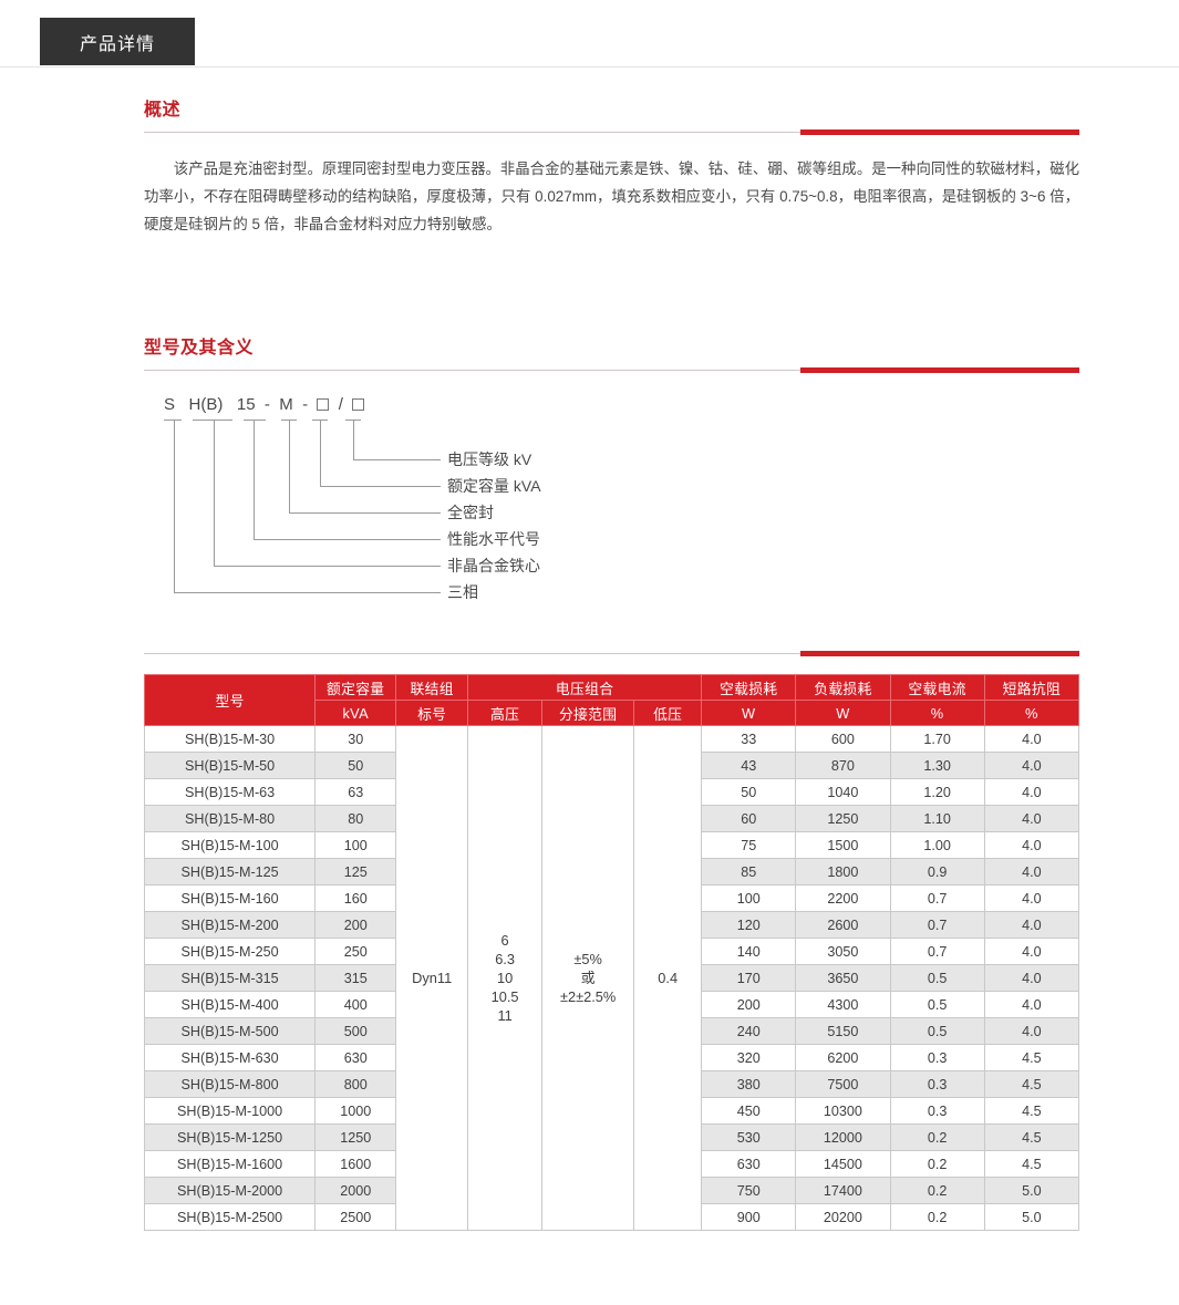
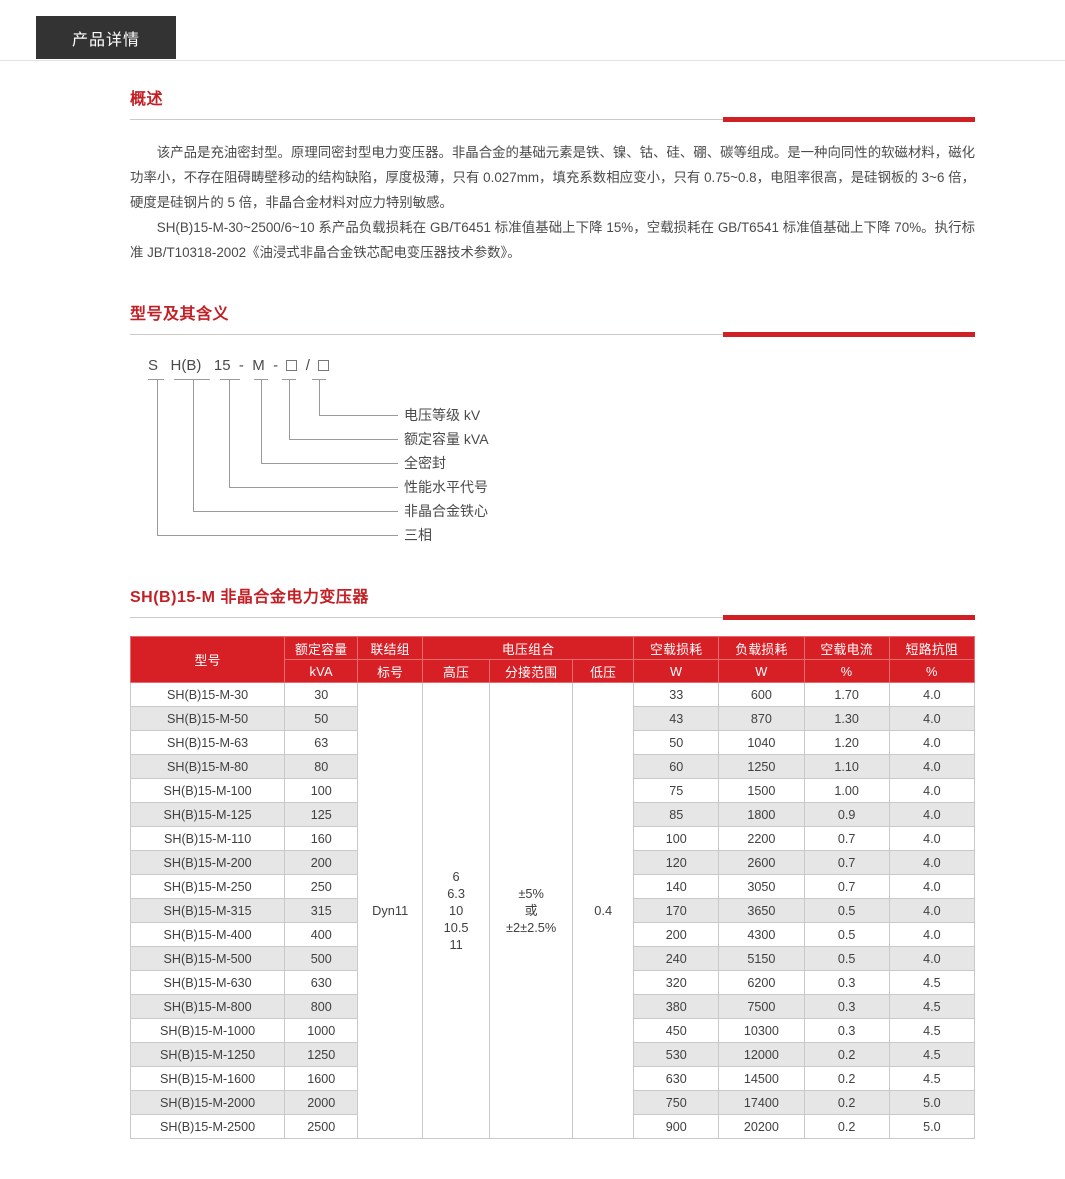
  产品详情
  概述
  该产品是充油密封型。原理同密封型电力变压器。非晶合金的基础元素是铁、镍、钴、硅、硼、碳等组成。是一种向同性的软磁材料，磁化功率小，不存在阻碍畴壁移动的结构缺陷，厚度极薄，只有 0.027mm，填充系数相应变小，只有 0.75~0.8，电阻率很高，是硅钢板的 3~6 倍，硬度是硅钢片的 5 倍，非晶合金材料对应力特别敏感。
+ SH(B)15-M-30~2500/6~10 系产品负载损耗在 GB/T6451 标准值基础上下降 15%，空载损耗在 GB/T6541 标准值基础上下降 70%。执行标准 JB/T10318-2002《油浸式非晶合金铁芯配电变压器技术参数》。
  型号及其含义
  S H(B) 15 - M - /
  电压等级 kV
  额定容量 kVA
  全密封
  性能水平代号
  非晶合金铁心
  三相
+ SH(B)15-M 非晶合金电力变压器
  型号	额定容量	联结组	电压组合	空载损耗	负载损耗	空载电流	短路抗阻
  kVA	标号	高压	分接范围	低压	W	W	%	%
  SH(B)15-M-30	30	Dyn11	66.31010.511	±5%或±2±2.5%	0.4	33	600	1.70	4.0
  SH(B)15-M-50	50	43	870	1.30	4.0
  SH(B)15-M-63	63	50	1040	1.20	4.0
  SH(B)15-M-80	80	60	1250	1.10	4.0
  SH(B)15-M-100	100	75	1500	1.00	4.0
  SH(B)15-M-125	125	85	1800	0.9	4.0
- SH(B)15-M-160	160	100	2200	0.7	4.0
+ SH(B)15-M-110	160	100	2200	0.7	4.0
  SH(B)15-M-200	200	120	2600	0.7	4.0
  SH(B)15-M-250	250	140	3050	0.7	4.0
  SH(B)15-M-315	315	170	3650	0.5	4.0
  SH(B)15-M-400	400	200	4300	0.5	4.0
  SH(B)15-M-500	500	240	5150	0.5	4.0
  SH(B)15-M-630	630	320	6200	0.3	4.5
  SH(B)15-M-800	800	380	7500	0.3	4.5
  SH(B)15-M-1000	1000	450	10300	0.3	4.5
  SH(B)15-M-1250	1250	530	12000	0.2	4.5
  SH(B)15-M-1600	1600	630	14500	0.2	4.5
  SH(B)15-M-2000	2000	750	17400	0.2	5.0
  SH(B)15-M-2500	2500	900	20200	0.2	5.0
